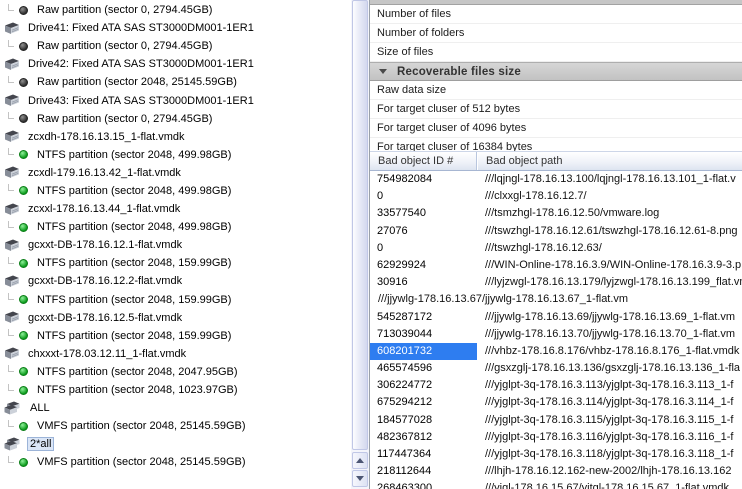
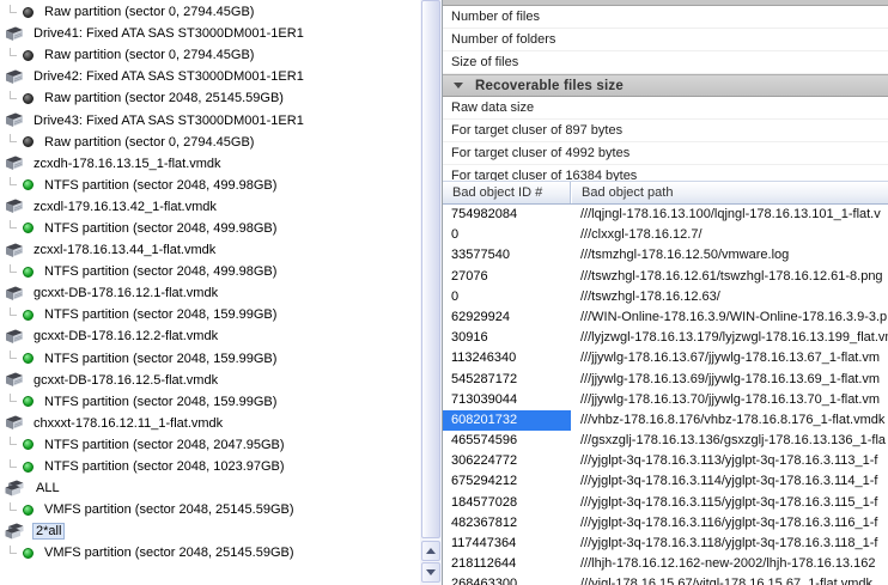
  Raw partition (sector 0, 2794.45GB)
  Drive41: Fixed ATA SAS ST3000DM001-1ER1
  Raw partition (sector 0, 2794.45GB)
  Drive42: Fixed ATA SAS ST3000DM001-1ER1
  Raw partition (sector 2048, 25145.59GB)
  Drive43: Fixed ATA SAS ST3000DM001-1ER1
  Raw partition (sector 0, 2794.45GB)
  zcxdh-178.16.13.15_1-flat.vmdk
  NTFS partition (sector 2048, 499.98GB)
  zcxdl-179.16.13.42_1-flat.vmdk
  NTFS partition (sector 2048, 499.98GB)
  zcxxl-178.16.13.44_1-flat.vmdk
  NTFS partition (sector 2048, 499.98GB)
  gcxxt-DB-178.16.12.1-flat.vmdk
  NTFS partition (sector 2048, 159.99GB)
  gcxxt-DB-178.16.12.2-flat.vmdk
  NTFS partition (sector 2048, 159.99GB)
  gcxxt-DB-178.16.12.5-flat.vmdk
  NTFS partition (sector 2048, 159.99GB)
- chxxxt-178.03.12.11_1-flat.vmdk
+ chxxxt-178.16.12.11_1-flat.vmdk
  NTFS partition (sector 2048, 2047.95GB)
  NTFS partition (sector 2048, 1023.97GB)
  ALL
  VMFS partition (sector 2048, 25145.59GB)
  2*all
  VMFS partition (sector 2048, 25145.59GB)
  Number of files
  Number of folders
  Size of files
  Recoverable files size
  Raw data size
- For target cluser of 512 bytes
+ For target cluser of 897 bytes
- For target cluser of 4096 bytes
+ For target cluser of 4992 bytes
  For target cluser of 16384 bytes
  Bad object ID #
  Bad object path
  754982084
  ///lqjngl-178.16.13.100/lqjngl-178.16.13.101_1-flat.v
  0
  ///clxxgl-178.16.12.7/
  33577540
  ///tsmzhgl-178.16.12.50/vmware.log
  27076
  ///tswzhgl-178.16.12.61/tswzhgl-178.16.12.61-8.png
  0
  ///tswzhgl-178.16.12.63/
  62929924
  ///WIN-Online-178.16.3.9/WIN-Online-178.16.3.9-3.p
  30916
  ///lyjzwgl-178.16.13.179/lyjzwgl-178.16.13.199_flat.v
+ 113246340
  ///jjywlg-178.16.13.67/jjywlg-178.16.13.67_1-flat.vm
  545287172
  ///jjywlg-178.16.13.69/jjywlg-178.16.13.69_1-flat.vm
  713039044
  ///jjywlg-178.16.13.70/jjywlg-178.16.13.70_1-flat.vm
  608201732
  ///vhbz-178.16.8.176/vhbz-178.16.8.176_1-flat.vmdk
  465574596
  ///gsxzglj-178.16.13.136/gsxzglj-178.16.13.136_1-fla
  306224772
  ///yjglpt-3q-178.16.3.113/yjglpt-3q-178.16.3.113_1-f
  675294212
  ///yjglpt-3q-178.16.3.114/yjglpt-3q-178.16.3.114_1-f
  184577028
  ///yjglpt-3q-178.16.3.115/yjglpt-3q-178.16.3.115_1-f
  482367812
  ///yjglpt-3q-178.16.3.116/yjglpt-3q-178.16.3.116_1-f
  117447364
  ///yjglpt-3q-178.16.3.118/yjglpt-3q-178.16.3.118_1-f
  218112644
  ///lhjh-178.16.12.162-new-2002/lhjh-178.16.13.162
  268463300
  ///yjgl-178.16.15.67/yjtgl-178.16.15.67_1-flat.vmdk
